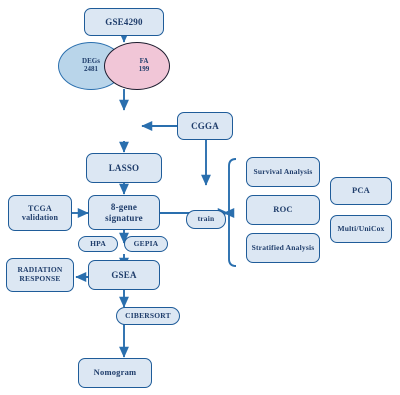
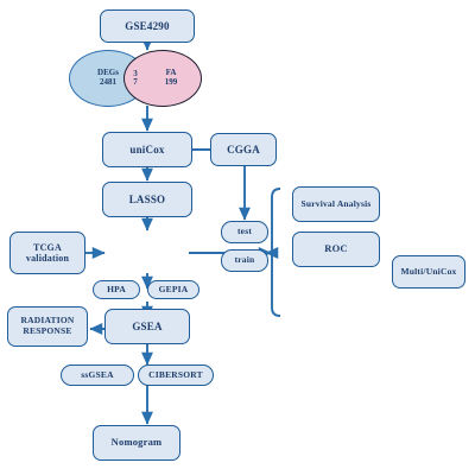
  GSE4290
  DEGs
  2481
  FA
  199
+ 3
+ 7
+ uniCox
  CGGA
  LASSO
- 8-gene
- signature
  TCGA
  validation
  HPA
  GEPIA
+ test
  train
  Survival Analysis
  ROC
- Stratified Analysis
- PCA
  Multi/UniCox
  GSEA
  RADIATION
  RESPONSE
+ ssGSEA
  CIBERSORT
  Nomogram
